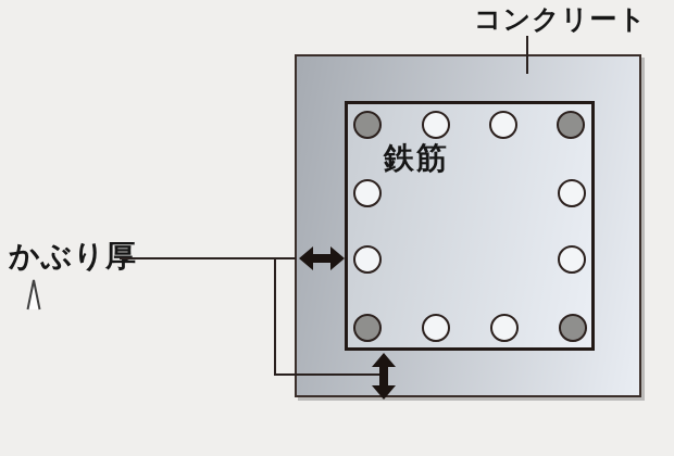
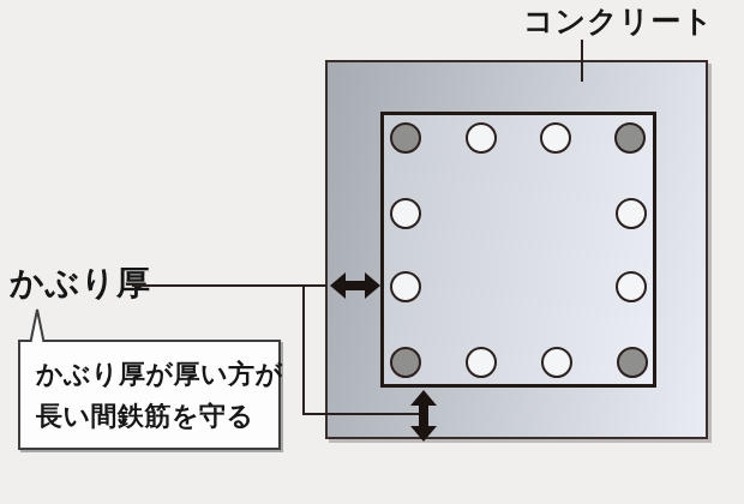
  コンクリート
- 鉄筋
  かぶり厚
+ かぶり厚が厚い方が
+ 長い間鉄筋を守る
